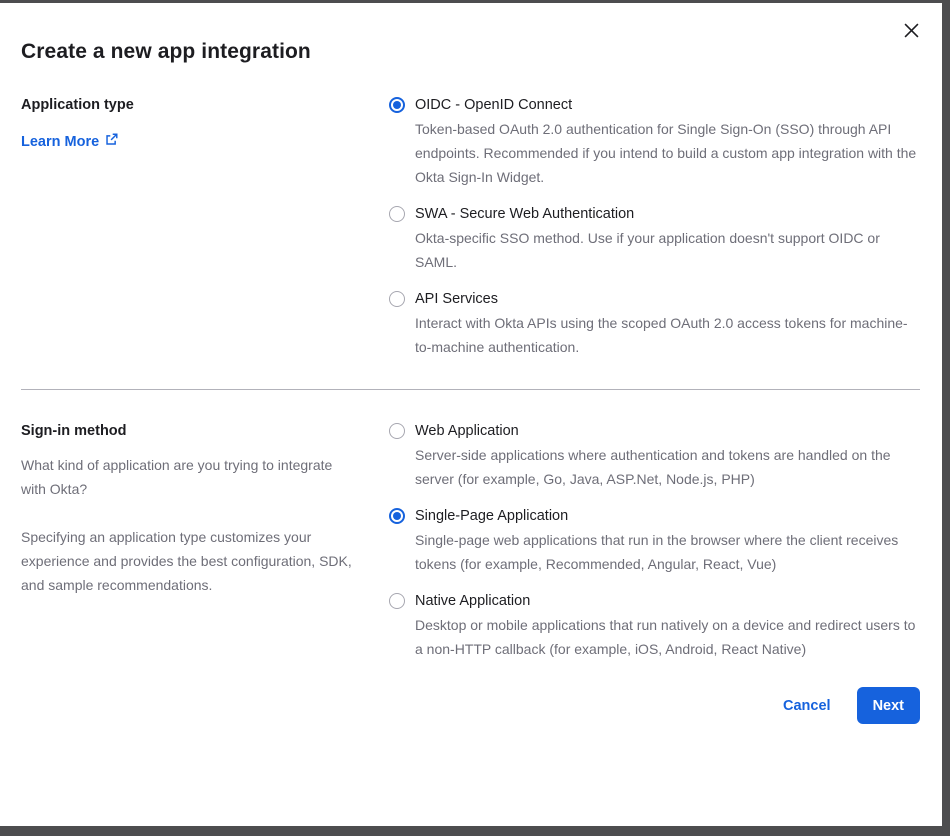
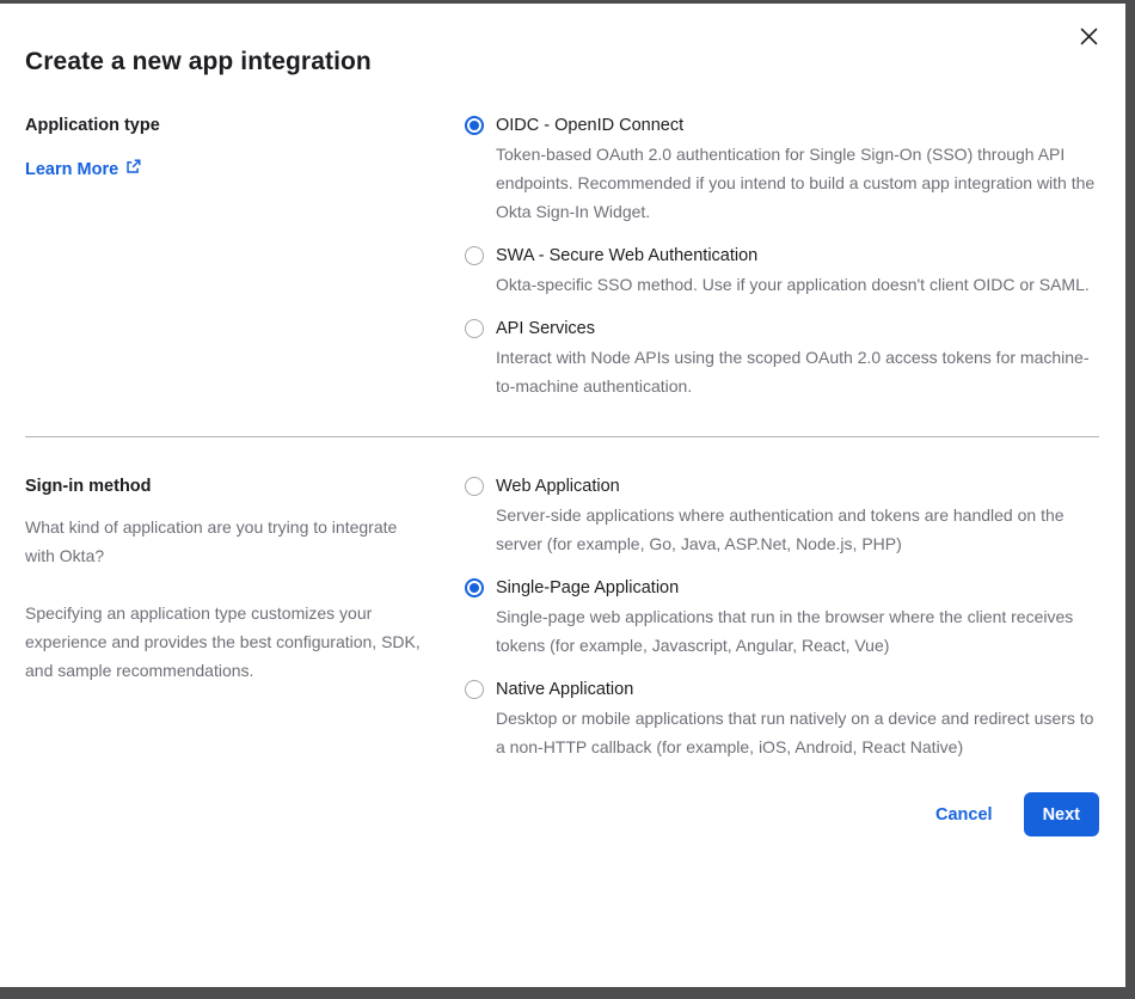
  Create a new app integration
  Application type
  Learn More
  OIDC - OpenID Connect
  Token-based OAuth 2.0 authentication for Single Sign-On (SSO) through API endpoints. Recommended if you intend to build a custom app integration with the Okta Sign-In Widget.
  SWA - Secure Web Authentication
- Okta-specific SSO method. Use if your application doesn't support OIDC or SAML.
+ Okta-specific SSO method. Use if your application doesn't client OIDC or SAML.
  API Services
- Interact with Okta APIs using the scoped OAuth 2.0 access tokens for machine-to-machine authentication.
+ Interact with Node APIs using the scoped OAuth 2.0 access tokens for machine-to-machine authentication.
  Sign-in method
  What kind of application are you trying to integrate with Okta?
  Specifying an application type customizes your experience and provides the best configuration, SDK, and sample recommendations.
  Web Application
  Server-side applications where authentication and tokens are handled on the server (for example, Go, Java, ASP.Net, Node.js, PHP)
  Single-Page Application
- Single-page web applications that run in the browser where the client receives tokens (for example, Recommended, Angular, React, Vue)
+ Single-page web applications that run in the browser where the client receives tokens (for example, Javascript, Angular, React, Vue)
  Native Application
  Desktop or mobile applications that run natively on a device and redirect users to a non-HTTP callback (for example, iOS, Android, React Native)
  Cancel
  Next
